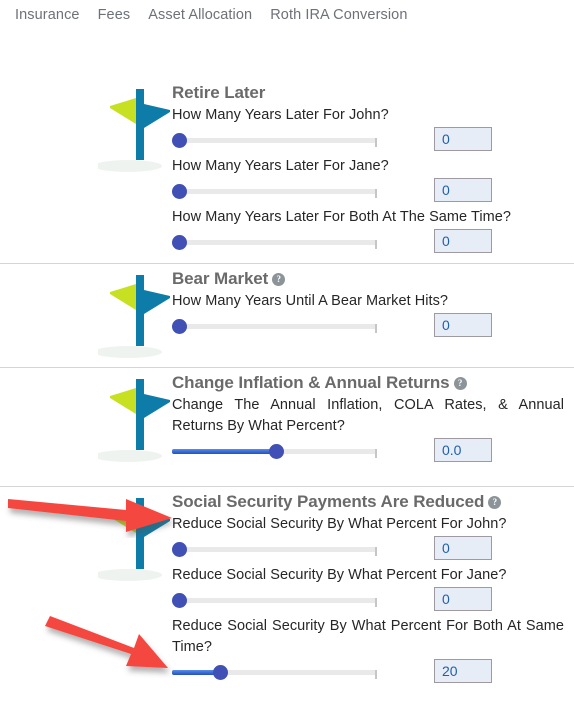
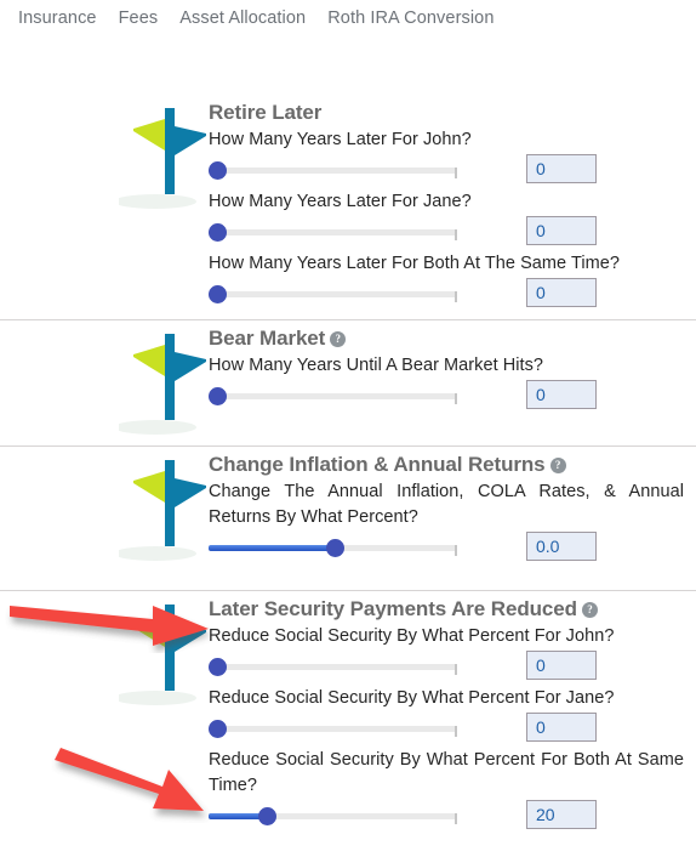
  Insurance
  Fees
  Asset Allocation
  Roth IRA Conversion
  Retire Later
  How Many Years Later For John?
  0
  How Many Years Later For Jane?
  0
  How Many Years Later For Both At The Same Time?
  0
  Bear Market ?
  How Many Years Until A Bear Market Hits?
  0
  Change Inflation & Annual Returns ?
  Change The Annual Inflation, COLA Rates, & Annual Returns By What Percent?
  0.0
- Social Security Payments Are Reduced ?
+ Later Security Payments Are Reduced ?
  Reduce Social Security By What Percent For John?
  0
  Reduce Social Security By What Percent For Jane?
  0
  Reduce Social Security By What Percent For Both At Same Time?
  20
